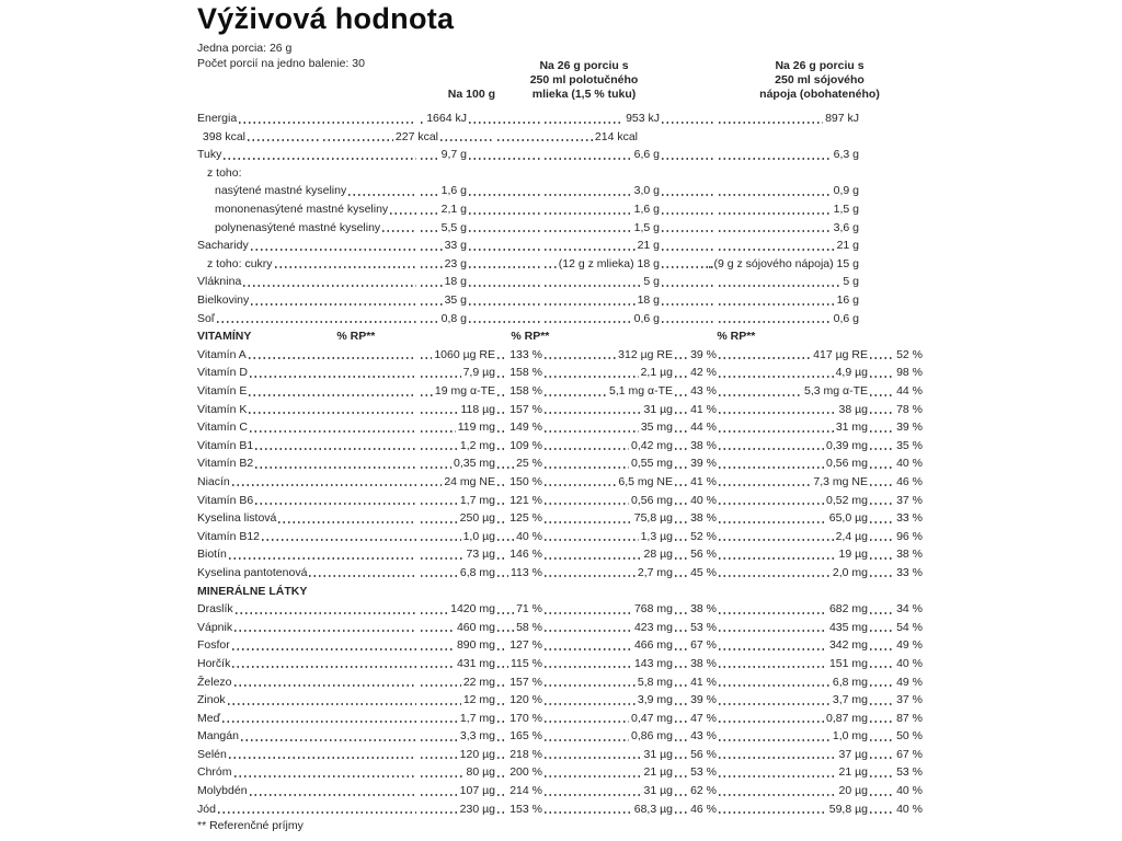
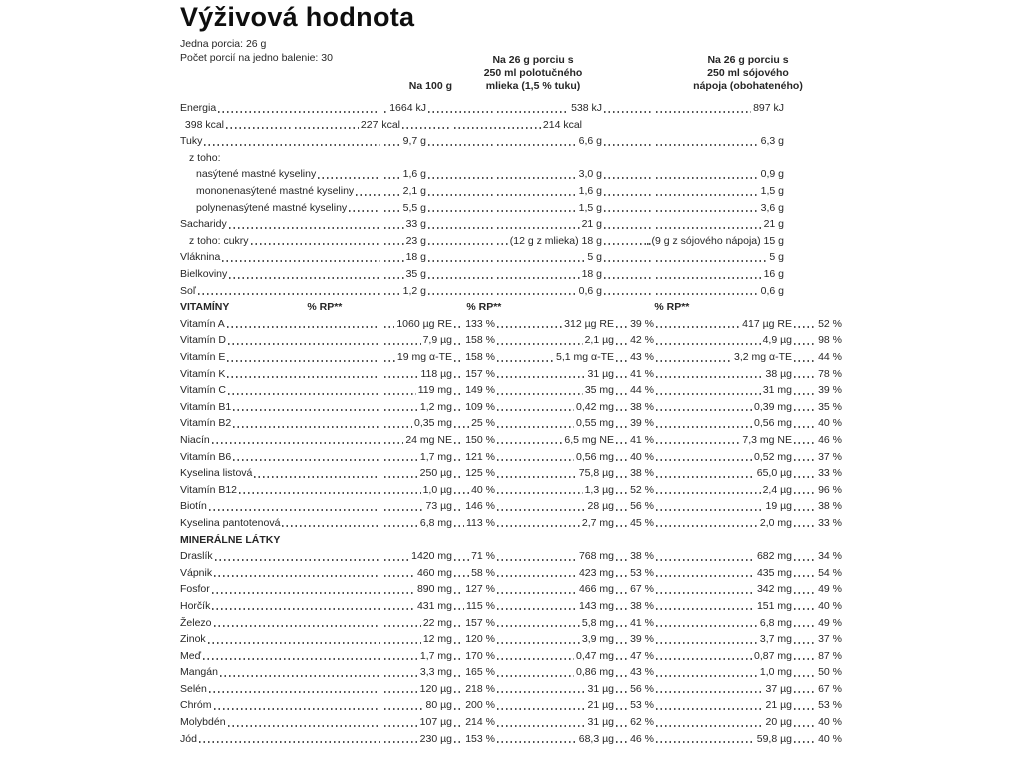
  Výživová hodnota
  Jedna porcia: 26 g
  Počet porcií na jedno balenie: 30
  Na 100 g
  Na 26 g porciu s
  250 ml polotučného
  mlieka (1,5 % tuku)
  Na 26 g porciu s
  250 ml sójového
  nápoja (obohateného)
  Energia
  1664 kJ
- 953 kJ
+ 538 kJ
  897 kJ
  398 kcal
  227 kcal
  214 kcal
  Tuky
  9,7 g
  6,6 g
  6,3 g
  z toho:
  nasýtené mastné kyseliny
  1,6 g
  3,0 g
  0,9 g
  mononenasýtené mastné kyseliny
  2,1 g
  1,6 g
  1,5 g
  polynenasýtené mastné kyseliny
  5,5 g
  1,5 g
  3,6 g
  Sacharidy
  33 g
  21 g
  21 g
  z toho: cukry
  23 g
  (12 g z mlieka) 18 g
  (9 g z sójového nápoja) 15 g
  Vláknina
  18 g
  5 g
  5 g
  Bielkoviny
  35 g
  18 g
  16 g
  Soľ
- 0,8 g
+ 1,2 g
  0,6 g
  0,6 g
  VITAMÍNY
  % RP**
  % RP**
  % RP**
  Vitamín A
  1060 µg RE
  133 %
  312 µg RE
  39 %
  417 µg RE
  52 %
  Vitamín D
  7,9 µg
  158 %
  2,1 µg
  42 %
  4,9 µg
  98 %
  Vitamín E
  19 mg α-TE
  158 %
  5,1 mg α-TE
  43 %
- 5,3 mg α-TE
+ 3,2 mg α-TE
  44 %
  Vitamín K
  118 µg
  157 %
  31 µg
  41 %
  38 µg
  78 %
  Vitamín C
  119 mg
  149 %
  35 mg
  44 %
  31 mg
  39 %
  Vitamín B1
  1,2 mg
  109 %
  0,42 mg
  38 %
  0,39 mg
  35 %
  Vitamín B2
  0,35 mg
  25 %
  0,55 mg
  39 %
  0,56 mg
  40 %
  Niacín
  24 mg NE
  150 %
  6,5 mg NE
  41 %
  7,3 mg NE
  46 %
  Vitamín B6
  1,7 mg
  121 %
  0,56 mg
  40 %
  0,52 mg
  37 %
  Kyselina listová
  250 µg
  125 %
  75,8 µg
  38 %
  65,0 µg
  33 %
  Vitamín B12
  1,0 µg
  40 %
  1,3 µg
  52 %
  2,4 µg
  96 %
  Biotín
  73 µg
  146 %
  28 µg
  56 %
  19 µg
  38 %
  Kyselina pantotenová
  6,8 mg
  113 %
  2,7 mg
  45 %
  2,0 mg
  33 %
  MINERÁLNE LÁTKY
  Draslík
  1420 mg
  71 %
  768 mg
  38 %
  682 mg
  34 %
  Vápnik
  460 mg
  58 %
  423 mg
  53 %
  435 mg
  54 %
  Fosfor
  890 mg
  127 %
  466 mg
  67 %
  342 mg
  49 %
  Horčík
  431 mg
  115 %
  143 mg
  38 %
  151 mg
  40 %
  Železo
  22 mg
  157 %
  5,8 mg
  41 %
  6,8 mg
  49 %
  Zinok
  12 mg
  120 %
  3,9 mg
  39 %
  3,7 mg
  37 %
  Meď
  1,7 mg
  170 %
  0,47 mg
  47 %
  0,87 mg
  87 %
  Mangán
  3,3 mg
  165 %
  0,86 mg
  43 %
  1,0 mg
  50 %
  Selén
  120 µg
  218 %
  31 µg
  56 %
  37 µg
  67 %
  Chróm
  80 µg
  200 %
  21 µg
  53 %
  21 µg
  53 %
  Molybdén
  107 µg
  214 %
  31 µg
  62 %
  20 µg
  40 %
  Jód
  230 µg
  153 %
  68,3 µg
  46 %
  59,8 µg
  40 %
- ** Referenčné príjmy
